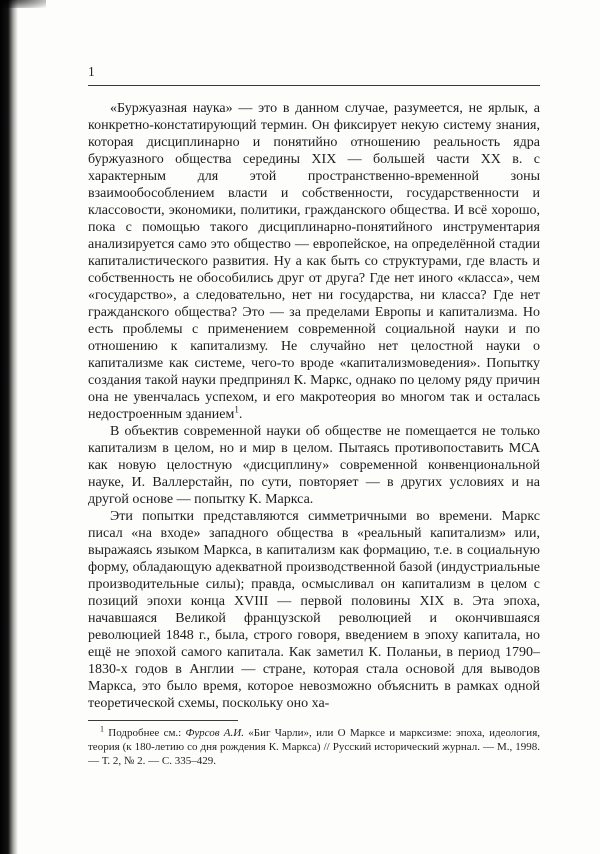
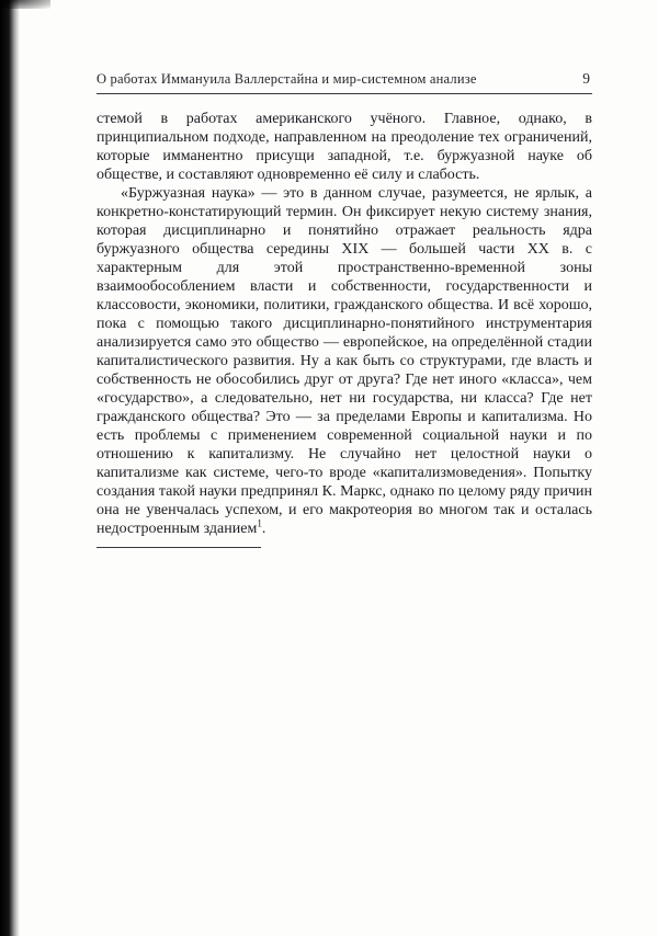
+ О работах Иммануила Валлерстайна и мир-системном анализе
- 1
+ 9
+ стемой в работах американского учёного. Главное, однако, в принципиальном подходе, направленном на преодоление тех ограничений, которые имманентно присущи западной, т.е. буржуазной науке об обществе, и составляют одновременно её силу и слабость.
- «Буржуазная наука» — это в данном случае, разумеется, не ярлык, а конкретно-констатирующий термин. Он фиксирует некую систему знания, которая дисциплинарно и понятийно отношению реальность ядра буржуазного общества середины XIX — большей части XX в. с характерным для этой пространственно-временной зоны взаимообособлением власти и собственности, государственности и классовости, экономики, политики, гражданского общества. И всё хорошо, пока с помощью такого дисциплинарно-понятийного инструментария анализируется само это общество — европейское, на определённой стадии капиталистического развития. Ну а как быть со структурами, где власть и собственность не обособились друг от друга? Где нет иного «класса», чем «государство», а следовательно, нет ни государства, ни класса? Где нет гражданского общества? Это — за пределами Европы и капитализма. Но есть проблемы с применением современной социальной науки и по отношению к капитализму. Не случайно нет целостной науки о капитализме как системе, чего-то вроде «капитализмоведения». Попытку создания такой науки предпринял К. Маркс, однако по целому ряду причин она не увенчалась успехом, и его макротеория во многом так и осталась недостроенным зданием1.
+ «Буржуазная наука» — это в данном случае, разумеется, не ярлык, а конкретно-констатирующий термин. Он фиксирует некую систему знания, которая дисциплинарно и понятийно отражает реальность ядра буржуазного общества середины XIX — большей части XX в. с характерным для этой пространственно-временной зоны взаимообособлением власти и собственности, государственности и классовости, экономики, политики, гражданского общества. И всё хорошо, пока с помощью такого дисциплинарно-понятийного инструментария анализируется само это общество — европейское, на определённой стадии капиталистического развития. Ну а как быть со структурами, где власть и собственность не обособились друг от друга? Где нет иного «класса», чем «государство», а следовательно, нет ни государства, ни класса? Где нет гражданского общества? Это — за пределами Европы и капитализма. Но есть проблемы с применением современной социальной науки и по отношению к капитализму. Не случайно нет целостной науки о капитализме как системе, чего-то вроде «капитализмоведения». Попытку создания такой науки предпринял К. Маркс, однако по целому ряду причин она не увенчалась успехом, и его макротеория во многом так и осталась недостроенным зданием1.
- В объектив современной науки об обществе не помещается не только капитализм в целом, но и мир в целом. Пытаясь противопоставить МСА как новую целостную «дисциплину» современной конвенциональной науке, И. Валлерстайн, по сути, повторяет — в других условиях и на другой основе — попытку К. Маркса.
- Эти попытки представляются симметричными во времени. Маркс писал «на входе» западного общества в «реальный капитализм» или, выражаясь языком Маркса, в капитализм как формацию, т.е. в социальную форму, обладающую адекватной производственной базой (индустриальные производительные силы); правда, осмысливал он капитализм в целом с позиций эпохи конца XVIII — первой половины XIX в. Эта эпоха, начавшаяся Великой французской революцией и окончившаяся революцией 1848 г., была, строго говоря, введением в эпоху капитала, но ещё не эпохой самого капитала. Как заметил К. Поланьи, в период 1790–1830-х годов в Англии — стране, которая стала основой для выводов Маркса, это было время, которое невозможно объяснить в рамках одной теоретической схемы, поскольку оно ха-
- 1 Подробнее см.: Фурсов А.И. «Биг Чарли», или О Марксе и марксизме: эпоха, идеология, теория (к 180-летию со дня рождения К. Маркса) // Русский исторический журнал. — М., 1998. — Т. 2, № 2. — С. 335–429.
